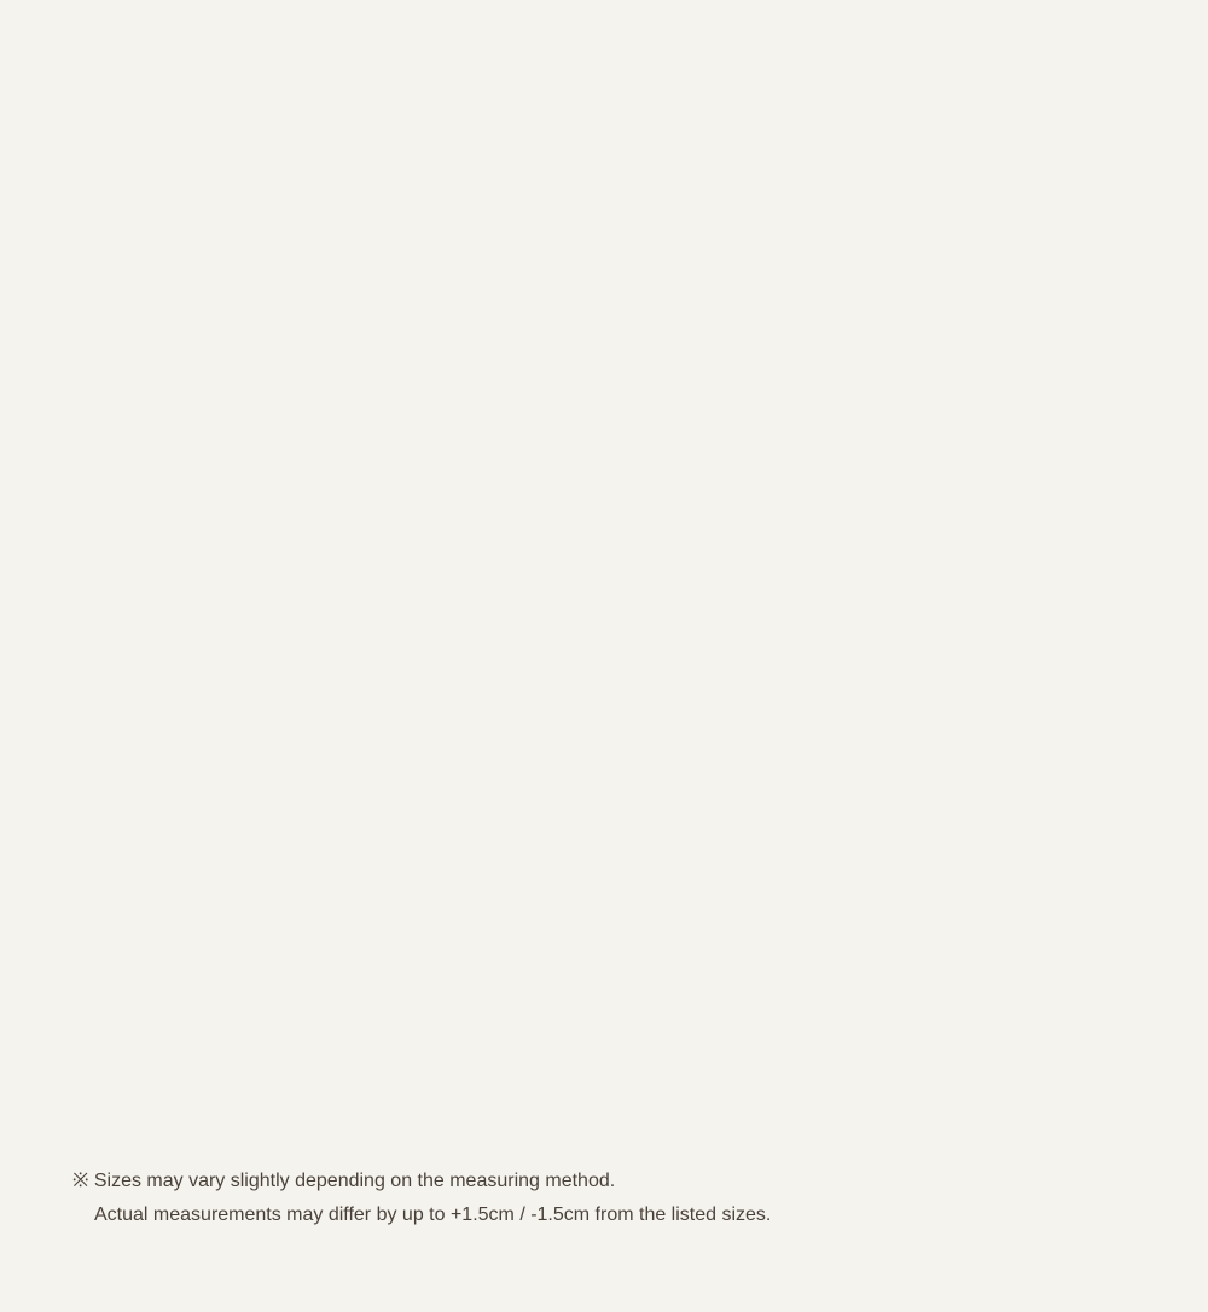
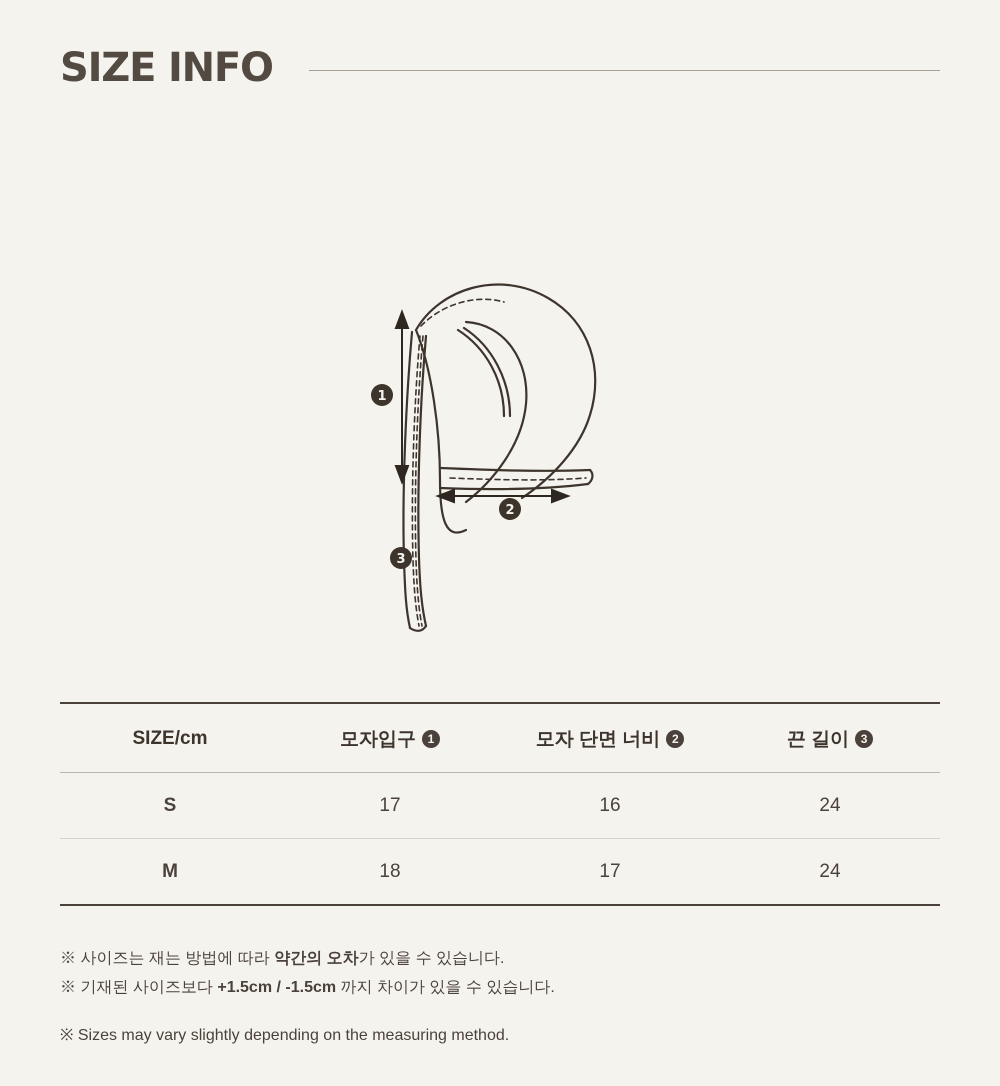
+ SIZE INFO
+ 1
+ 2
+ 3
+ SIZE/cm	모자입구 1	모자 단면 너비 2	끈 길이 3
+ S	17	16	24
+ M	18	17	24
+ ※ 사이즈는 재는 방법에 따라 약간의 오차가 있을 수 있습니다.
+ ※ 기재된 사이즈보다 +1.5cm / -1.5cm 까지 차이가 있을 수 있습니다.
  ※ Sizes may vary slightly depending on the measuring method.
- Actual measurements may differ by up to +1.5cm / -1.5cm from the listed sizes.
